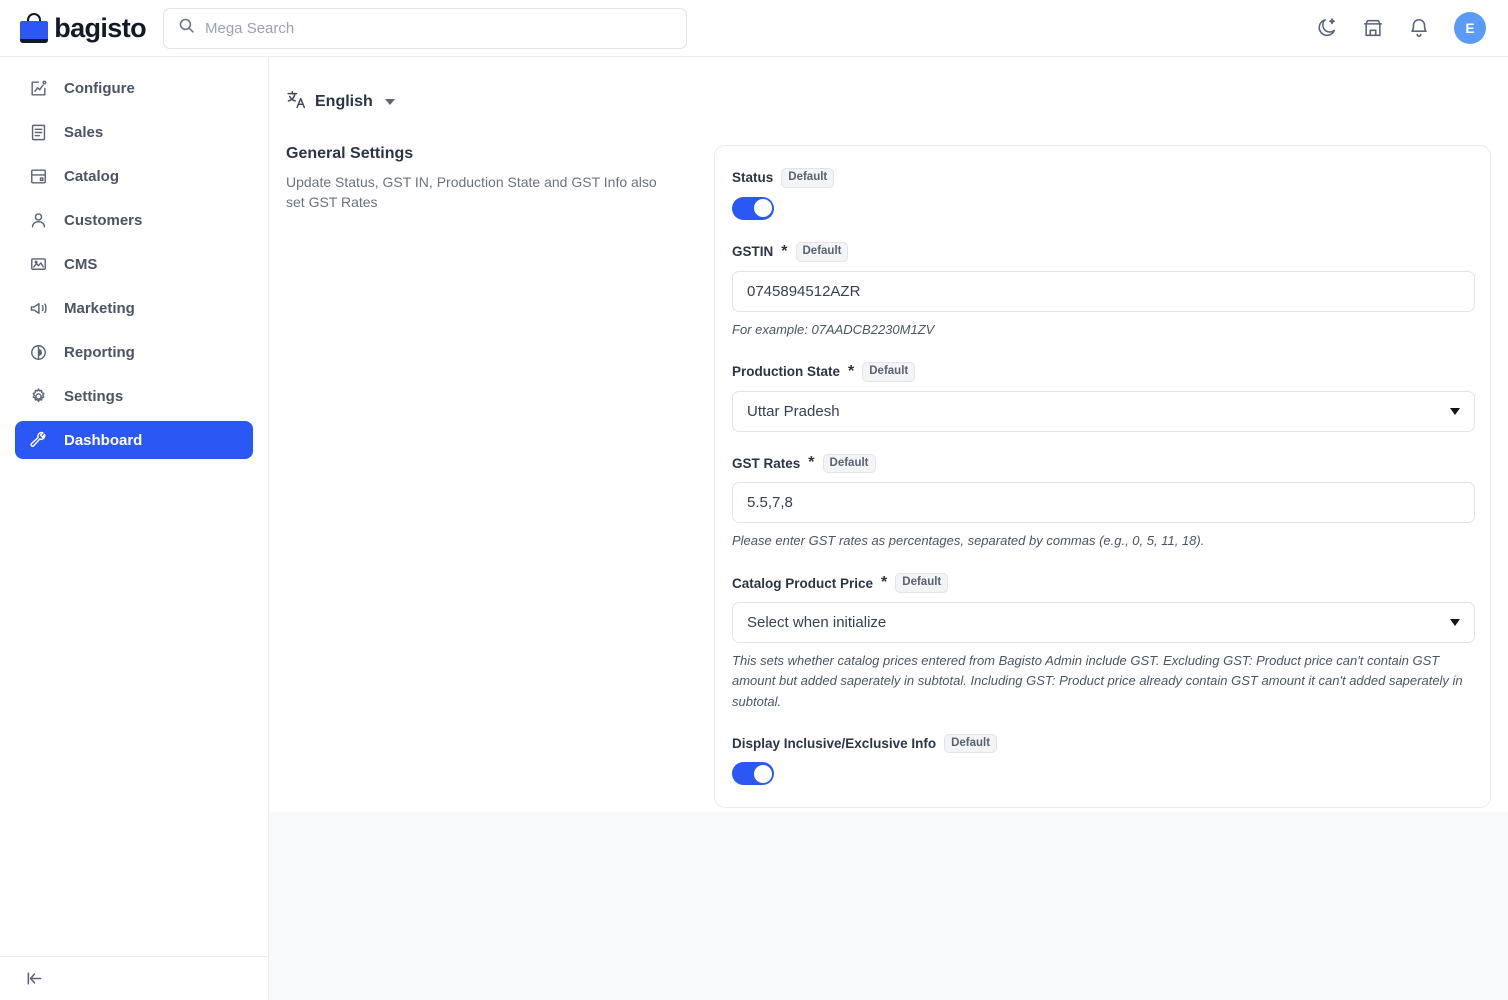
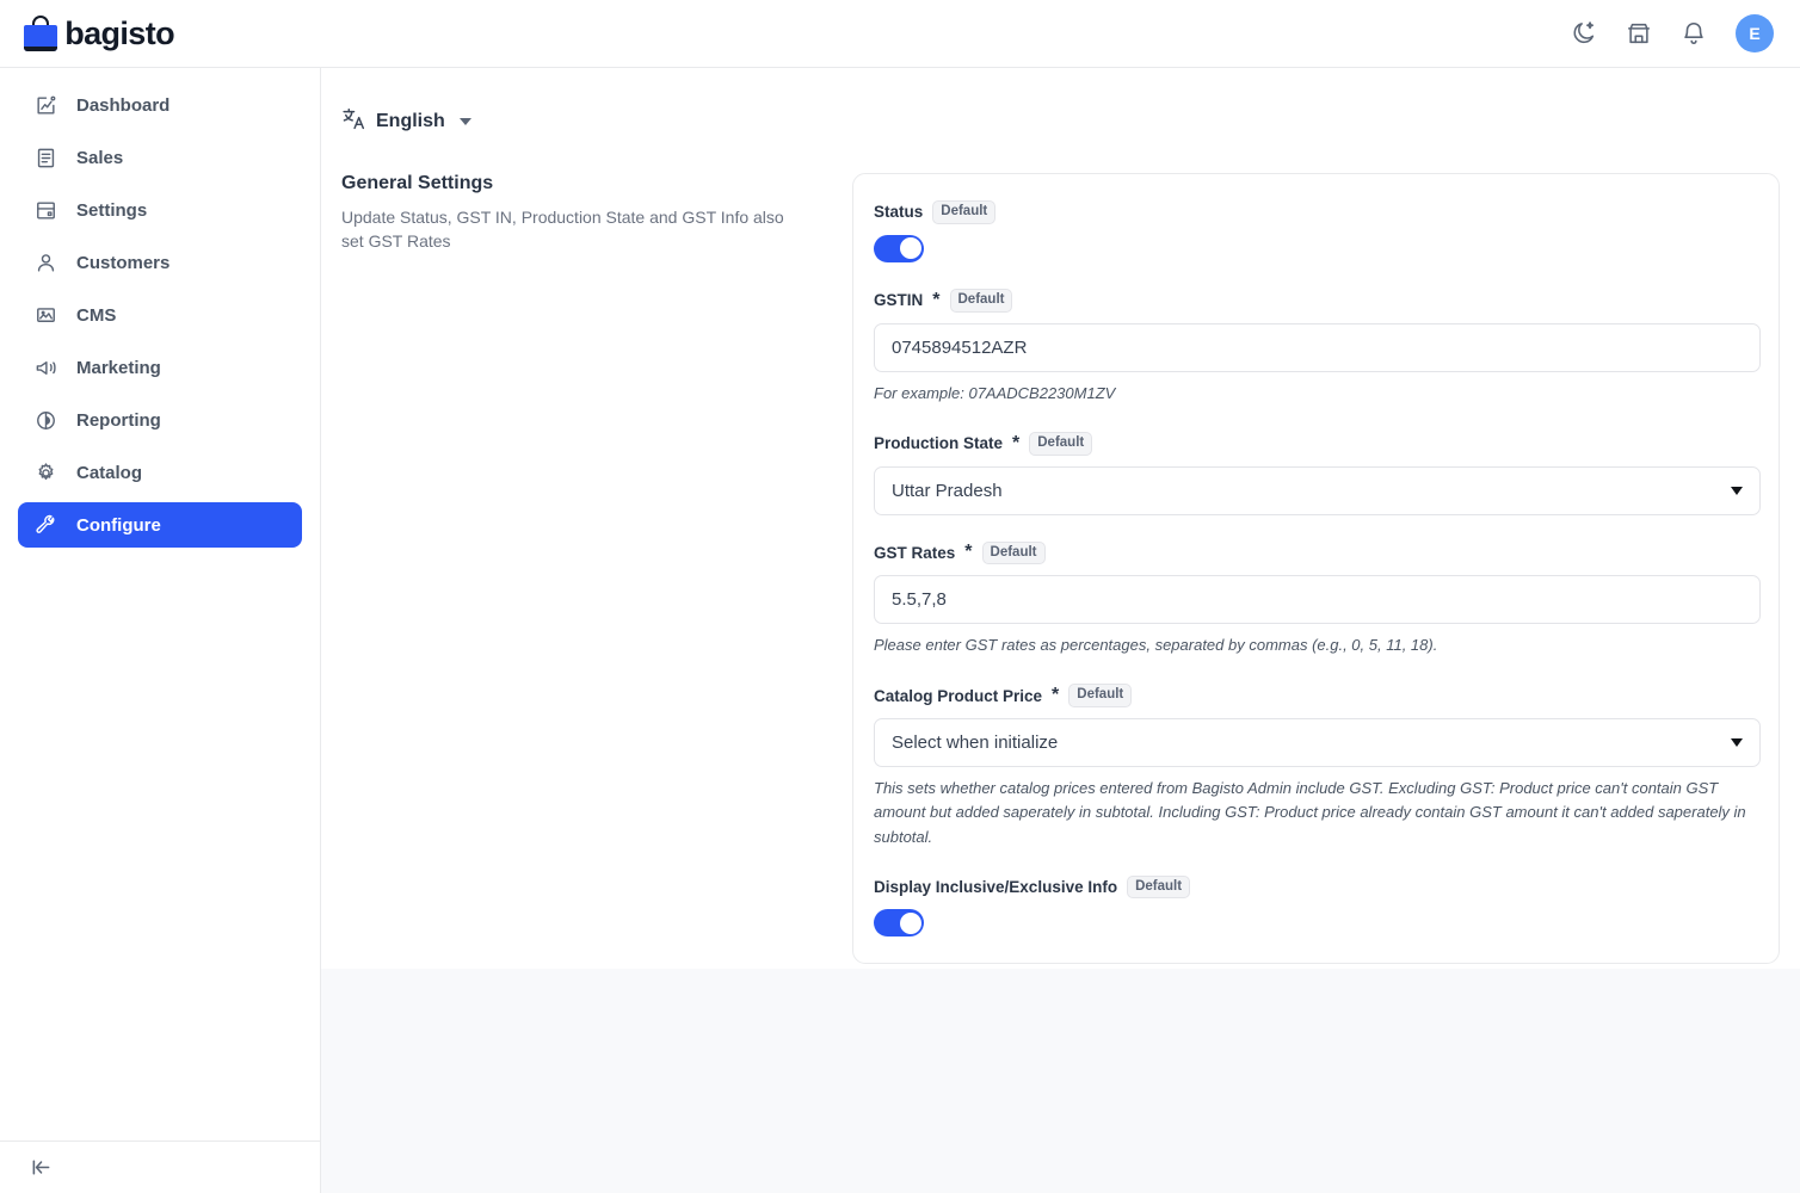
  bagisto
- Mega Search
  E
- Configure
+ Dashboard
  Sales
- Catalog
+ Settings
  Customers
  CMS
  Marketing
  Reporting
- Settings
+ Catalog
- Dashboard
+ Configure
  English
  General Settings
  Update Status, GST IN, Production State and GST Info also set GST Rates
  Status
  Default
  GSTIN
  *
  Default
  0745894512AZR
  For example: 07AADCB2230M1ZV
  Production State
  *
  Default
  Uttar Pradesh
  GST Rates
  *
  Default
  5.5,7,8
  Please enter GST rates as percentages, separated by commas (e.g., 0, 5, 11, 18).
  Catalog Product Price
  *
  Default
  Select when initialize
  This sets whether catalog prices entered from Bagisto Admin include GST. Excluding GST: Product price can't contain GST amount but added saperately in subtotal. Including GST: Product price already contain GST amount it can't added saperately in subtotal.
  Display Inclusive/Exclusive Info
  Default
